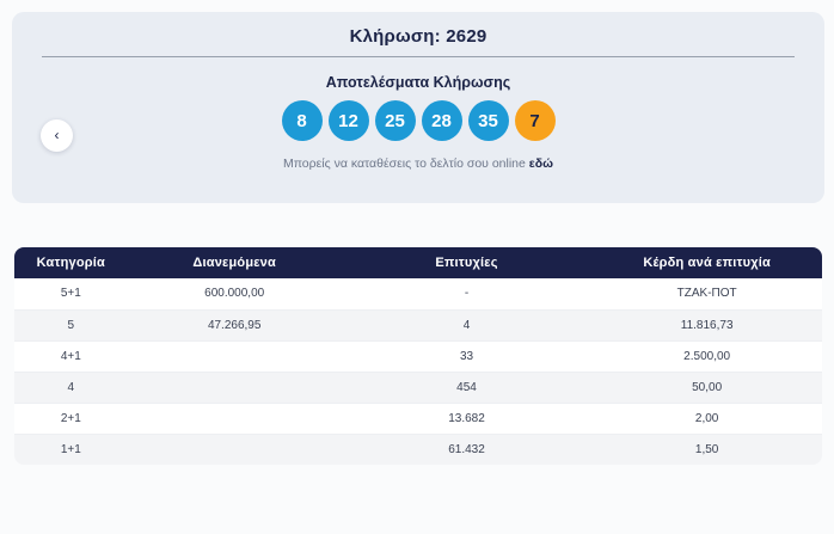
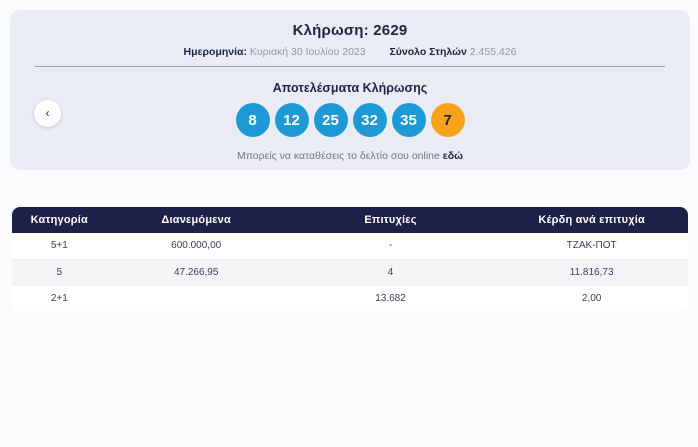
  ‹
  Κλήρωση: 2629
+ Ημερομηνία: Κυριακή 30 Ιουλίου 2023 Σύνολο Στηλών 2.455.426
  Αποτελέσματα Κλήρωσης
  8
  12
  25
- 28
+ 32
  35
  7
  Μπορείς να καταθέσεις το δελτίο σου online εδώ
  Κατηγορία	Διανεμόμενα	Επιτυχίες	Κέρδη ανά επιτυχία
  5+1	600.000,00	-	ΤΖΑΚ-ΠΟΤ
  5	47.266,95	4	11.816,73
- 4+1		33	2.500,00
- 4		454	50,00
  2+1		13.682	2,00
- 1+1		61.432	1,50
